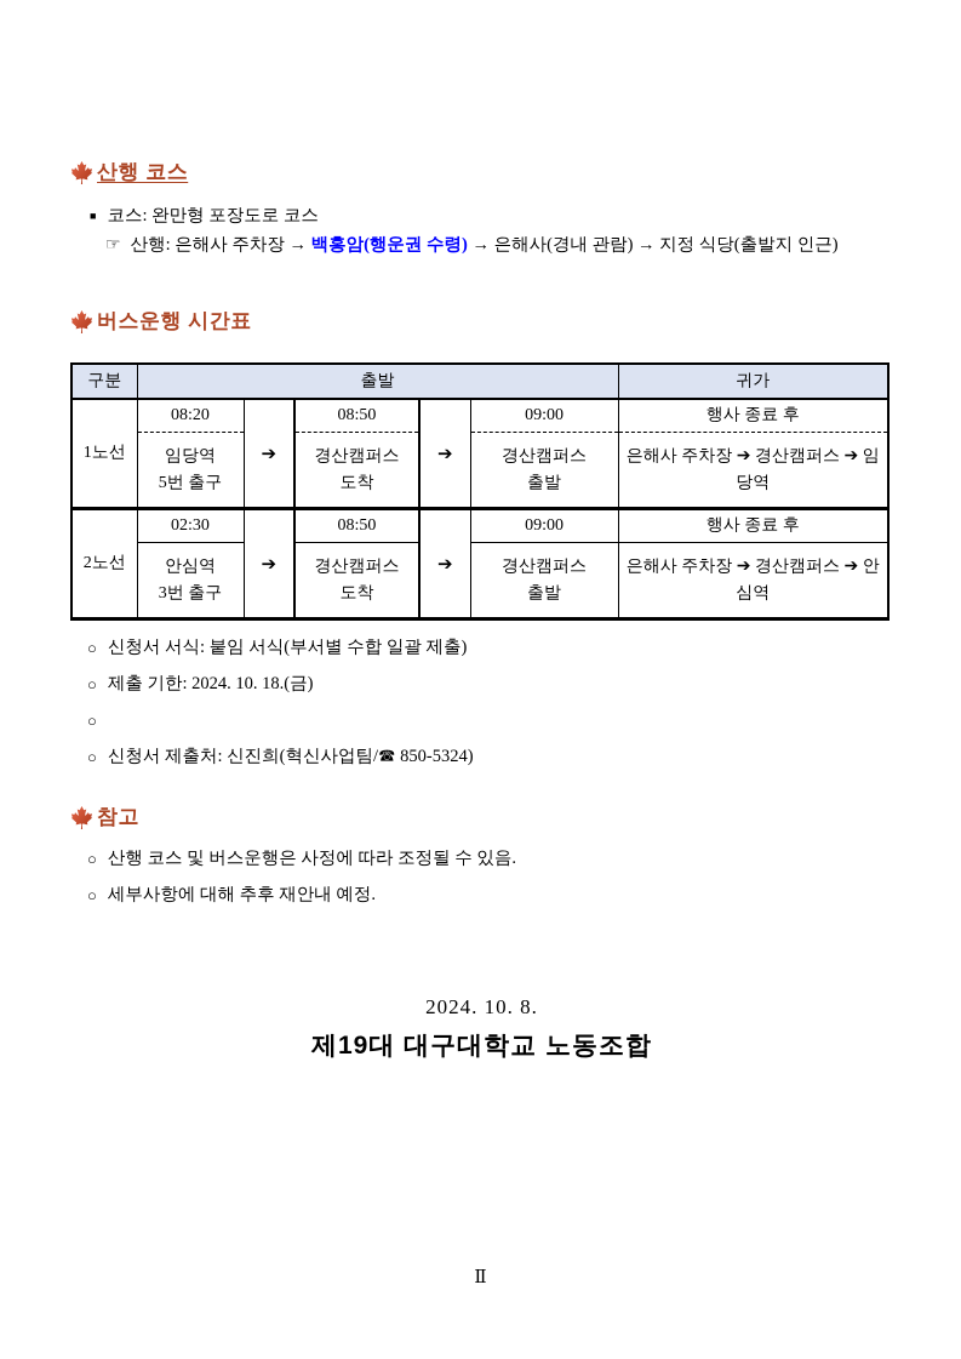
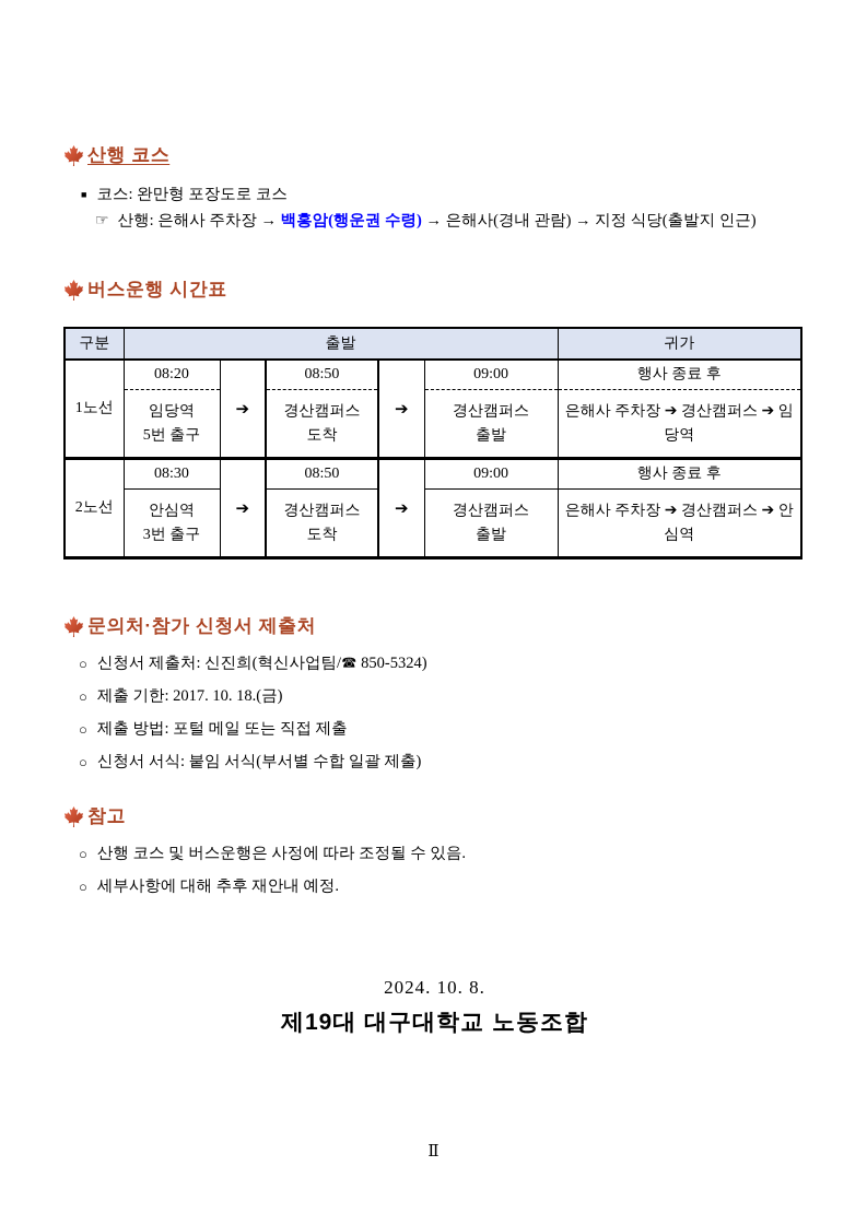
  산행 코스
  ■
  코스: 완만형 포장도로 코스
  ☞
  산행: 은해사 주차장 → 백홍암(행운권 수령) → 은해사(경내 관람) → 지정 식당(출발지 인근)
  버스운행 시간표
  구분	출발	귀가
  1노선	08:20 임당역 5번 출구	➔	08:50 경산캠퍼스 도착	➔	09:00 경산캠퍼스 출발	행사 종료 후 은해사 주차장 ➔ 경산캠퍼스 ➔ 임당역
- 2노선	02:30 안심역 3번 출구	➔	08:50 경산캠퍼스 도착	➔	09:00 경산캠퍼스 출발	행사 종료 후 은해사 주차장 ➔ 경산캠퍼스 ➔ 안심역
+ 2노선	08:30 안심역 3번 출구	➔	08:50 경산캠퍼스 도착	➔	09:00 경산캠퍼스 출발	행사 종료 후 은해사 주차장 ➔ 경산캠퍼스 ➔ 안심역
+ 문의처·참가 신청서 제출처
  ○
- 신청서 서식: 붙임 서식(부서별 수합 일괄 제출)
+ 신청서 제출처: 신진희(혁신사업팀/☎ 850-5324)
  ○
- 제출 기한: 2024. 10. 18.(금)
+ 제출 기한: 2017. 10. 18.(금)
  ○
+ 제출 방법: 포털 메일 또는 직접 제출
  ○
- 신청서 제출처: 신진희(혁신사업팀/☎ 850-5324)
+ 신청서 서식: 붙임 서식(부서별 수합 일괄 제출)
  참고
  ○
  산행 코스 및 버스운행은 사정에 따라 조정될 수 있음.
  ○
  세부사항에 대해 추후 재안내 예정.
  2024. 10. 8.
  제19대 대구대학교 노동조합
  Ⅱ
